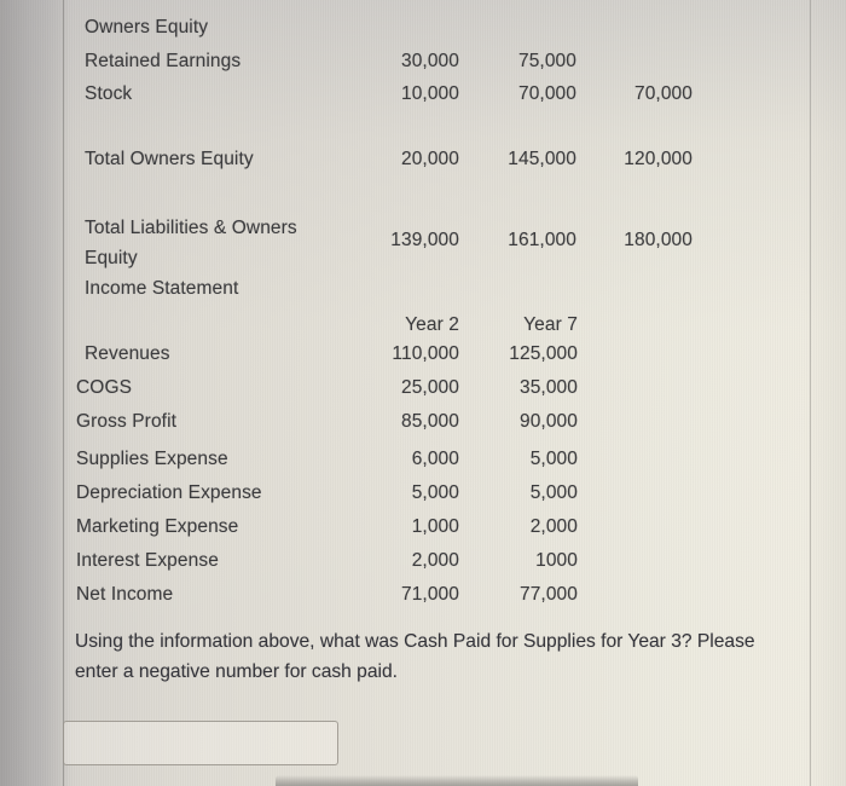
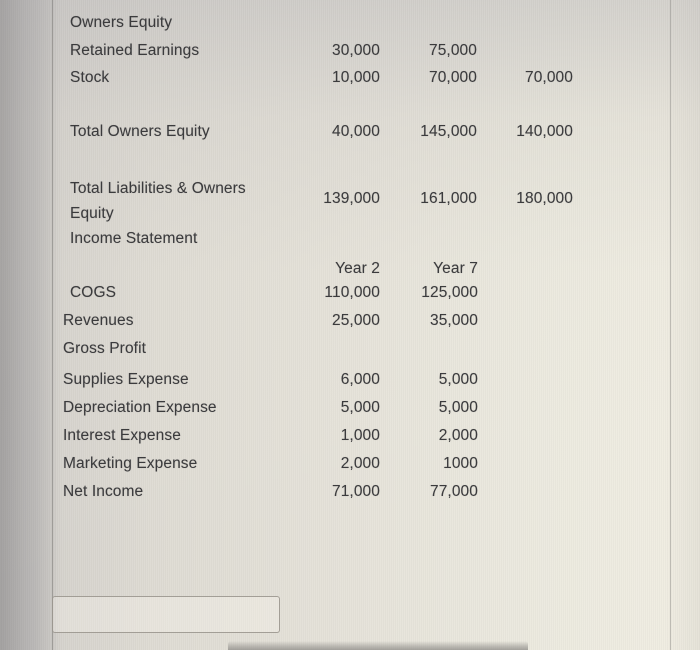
  Owners Equity
  Retained Earnings
  30,000
  75,000
  Stock
  10,000
  70,000
  70,000
  Total Owners Equity
- 20,000
+ 40,000
  145,000
- 120,000
+ 140,000
  Total Liabilities & Owners Equity
  139,000
  161,000
  180,000
  Income Statement
  Year 2
  Year 7
- Revenues
+ COGS
  110,000
  125,000
- COGS
+ Revenues
  25,000
  35,000
  Gross Profit
- 85,000
- 90,000
  Supplies Expense
  6,000
  5,000
  Depreciation Expense
  5,000
  5,000
- Marketing Expense
+ Interest Expense
  1,000
  2,000
- Interest Expense
+ Marketing Expense
  2,000
  1000
  Net Income
  71,000
  77,000
- Using the information above, what was Cash Paid for Supplies for Year 3? Please enter a negative number for cash paid.
